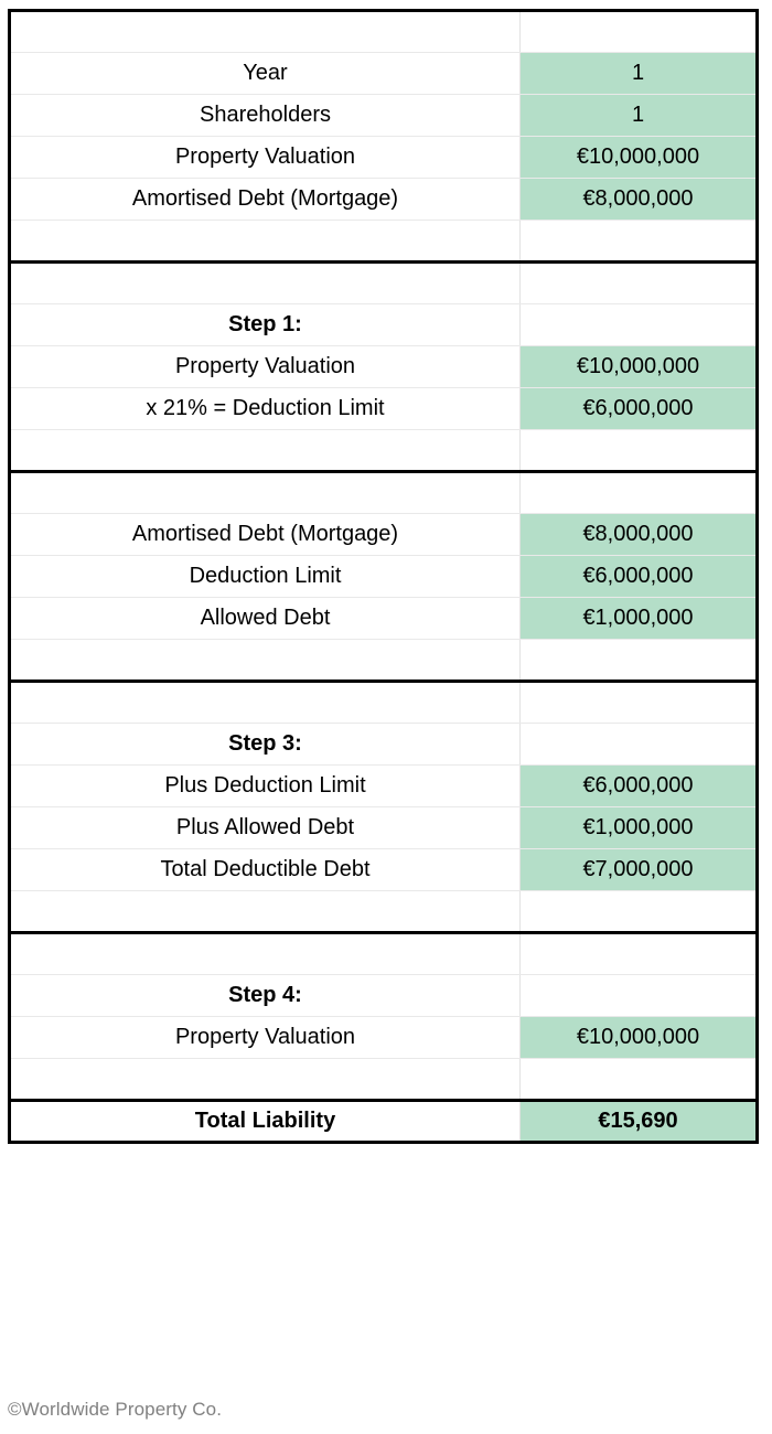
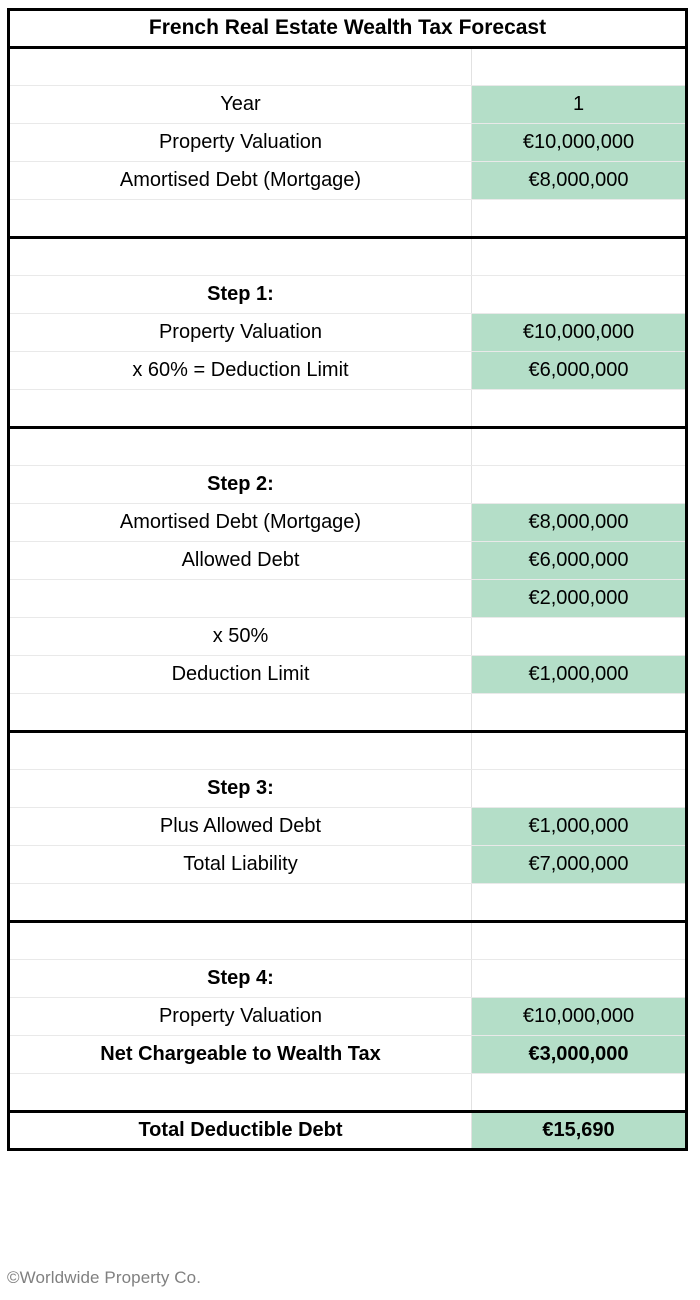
+ French Real Estate Wealth Tax Forecast
  Year	1
- Shareholders	1
  Property Valuation	€10,000,000
  Amortised Debt (Mortgage)	€8,000,000
  Step 1:
  Property Valuation	€10,000,000
- x 21% = Deduction Limit	€6,000,000
+ x 60% = Deduction Limit	€6,000,000
+ Step 2:
  Amortised Debt (Mortgage)	€8,000,000
- Deduction Limit	€6,000,000
+ Allowed Debt	€6,000,000
+ 	€2,000,000
+ x 50%
- Allowed Debt	€1,000,000
+ Deduction Limit	€1,000,000
  Step 3:
- Plus Deduction Limit	€6,000,000
  Plus Allowed Debt	€1,000,000
- Total Deductible Debt	€7,000,000
+ Total Liability	€7,000,000
  Step 4:
  Property Valuation	€10,000,000
+ Net Chargeable to Wealth Tax	€3,000,000
- Total Liability	€15,690
+ Total Deductible Debt	€15,690
  ©Worldwide Property Co.
